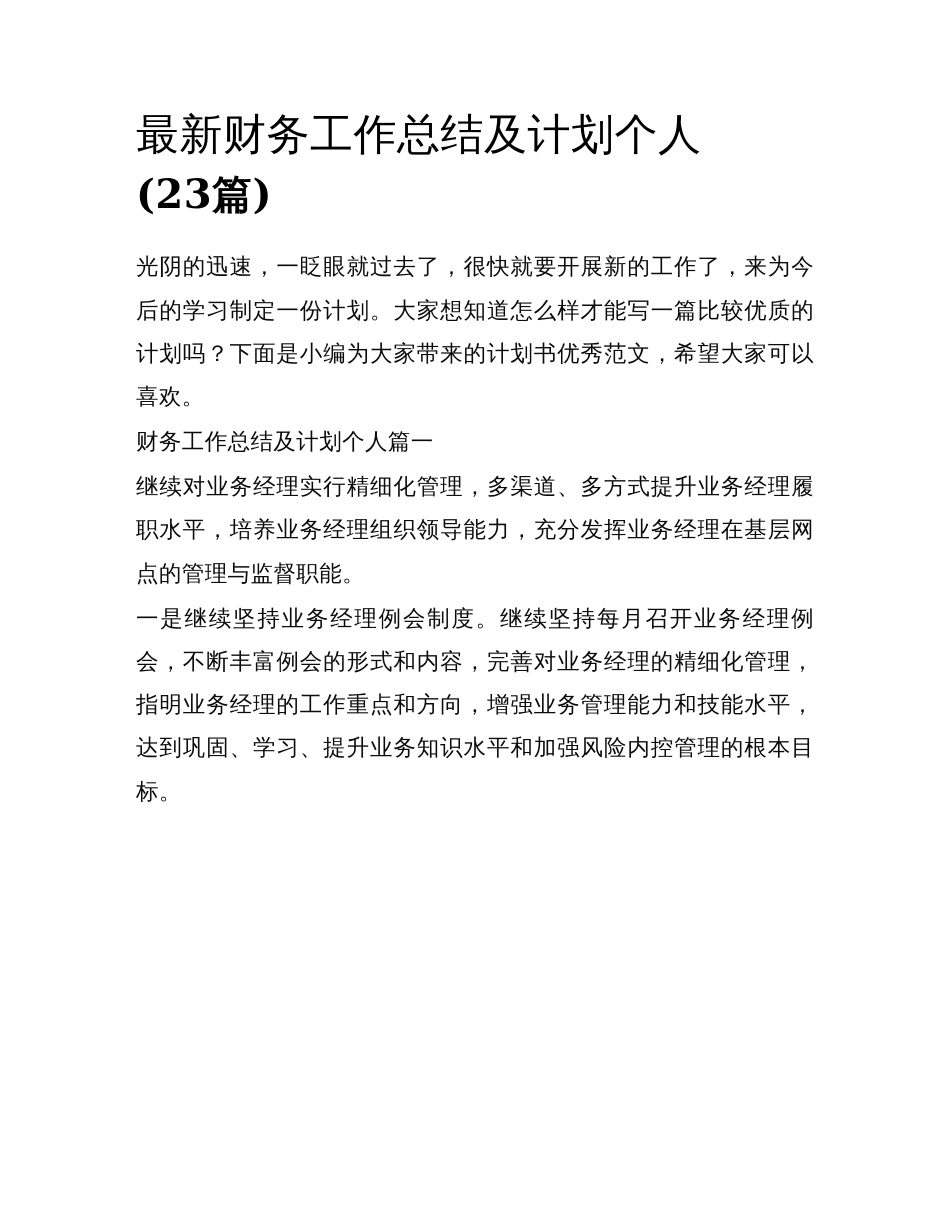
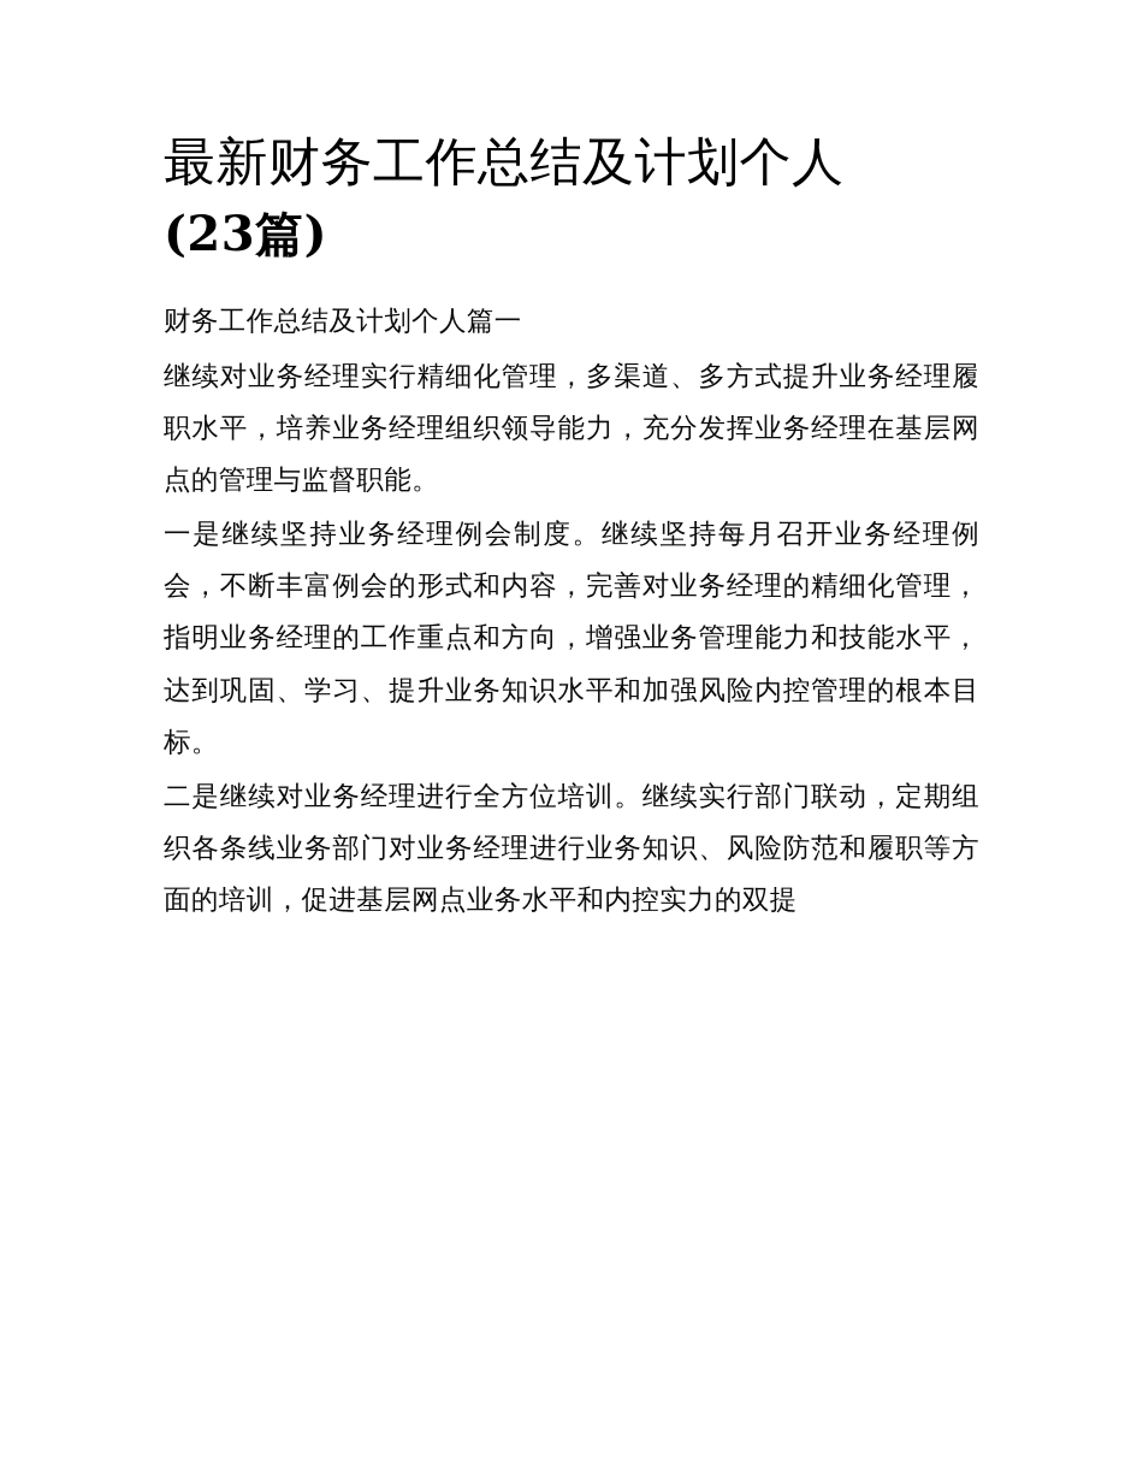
  最新财务工作总结及计划个人
  (23篇)
- 光阴的迅速，一眨眼就过去了，很快就要开展新的工作了，来为今后的学习制定一份计划。大家想知道怎么样才能写一篇比较优质的计划吗？下面是小编为大家带来的计划书优秀范文，希望大家可以喜欢。
  财务工作总结及计划个人篇一
  继续对业务经理实行精细化管理，多渠道、多方式提升业务经理履职水平，培养业务经理组织领导能力，充分发挥业务经理在基层网点的管理与监督职能。
  一是继续坚持业务经理例会制度。继续坚持每月召开业务经理例会，不断丰富例会的形式和内容，完善对业务经理的精细化管理，指明业务经理的工作重点和方向，增强业务管理能力和技能水平，达到巩固、学习、提升业务知识水平和加强风险内控管理的根本目标。
+ 二是继续对业务经理进行全方位培训。继续实行部门联动，定期组织各条线业务部门对业务经理进行业务知识、风险防范和履职等方面的培训，促进基层网点业务水平和内控实力的双提
